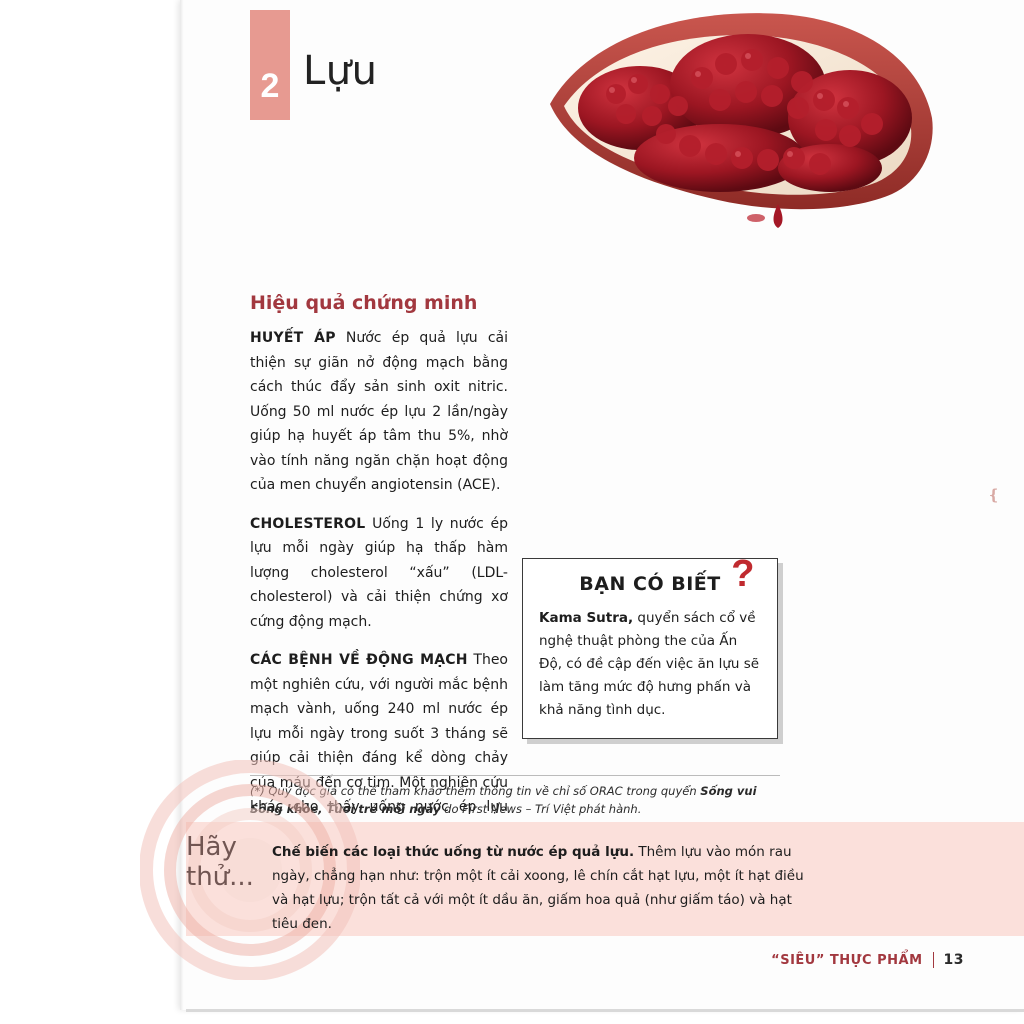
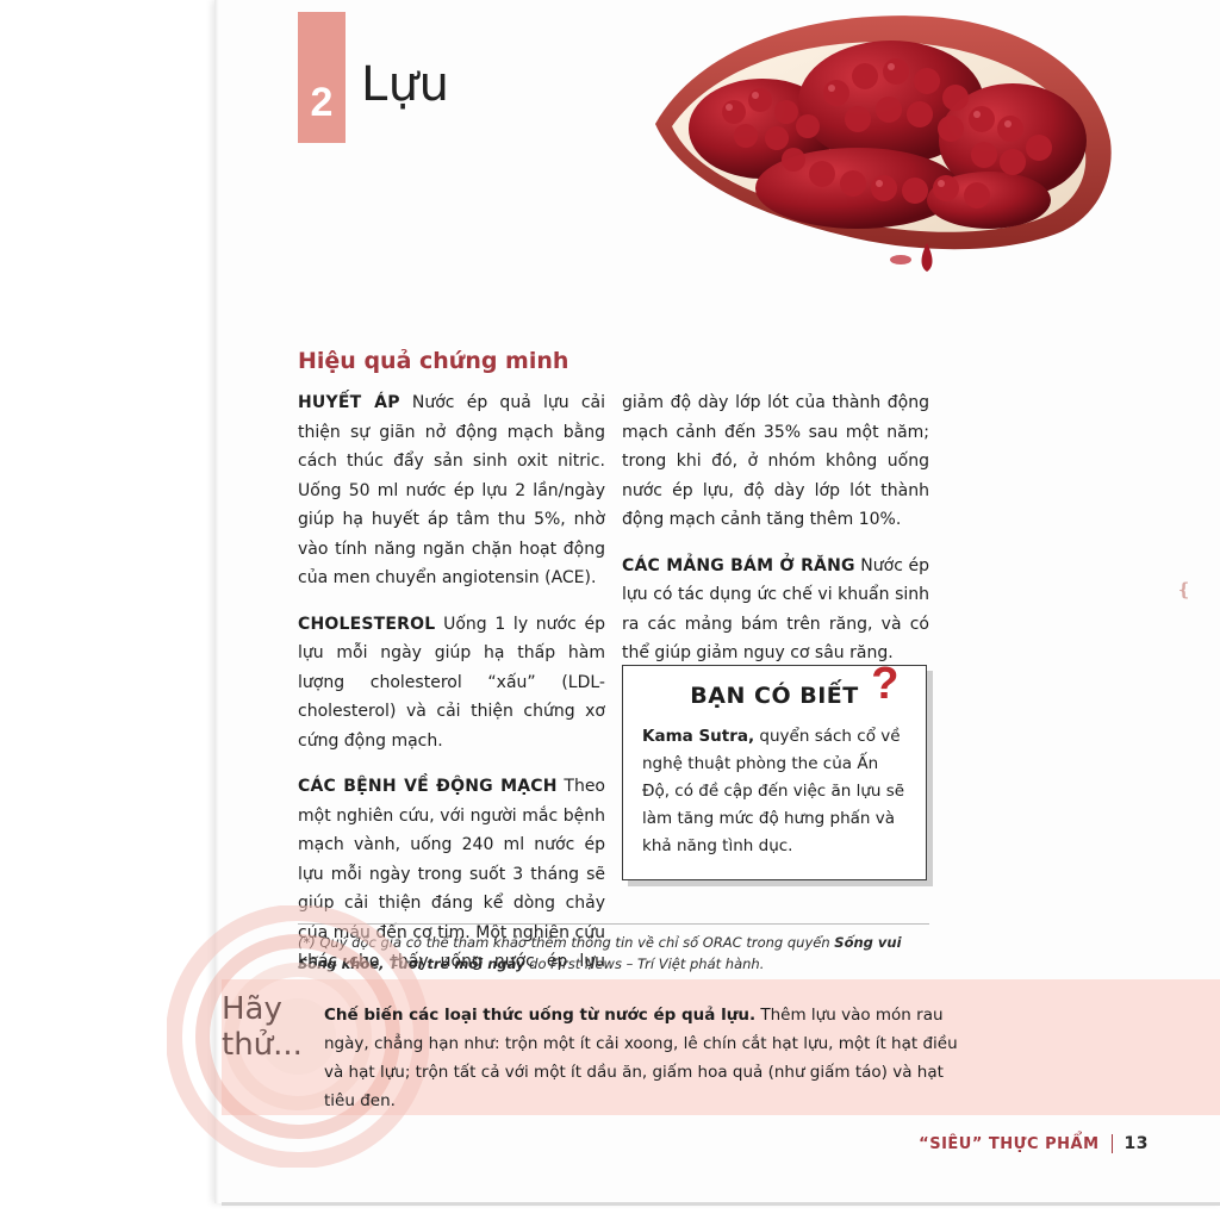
  2
  Lựu
  Hiệu quả chứng minh
  HUYẾT ÁP Nước ép quả lựu cải thiện sự giãn nở động mạch bằng cách thúc đẩy sản sinh oxit nitric. Uống 50 ml nước ép lựu 2 lần/ngày giúp hạ huyết áp tâm thu 5%, nhờ vào tính năng ngăn chặn hoạt động của men chuyển angiotensin (ACE).
  CHOLESTEROL Uống 1 ly nước ép lựu mỗi ngày giúp hạ thấp hàm lượng cholesterol “xấu” (LDL-cholesterol) và cải thiện chứng xơ cứng động mạch.
  CÁC BỆNH VỀ ĐỘNG MẠCH Theo một nghiên cứu, với người mắc bệnh mạch vành, uống 240 ml nước ép lựu mỗi ngày trong suốt 3 tháng sẽ giúp cải thiện đáng kể dòng chảy của máu đến cơ tim. Một nghiên cứu khác cho thấy uống nước ép lựu
+ giảm độ dày lớp lót của thành động mạch cảnh đến 35% sau một năm; trong khi đó, ở nhóm không uống nước ép lựu, độ dày lớp lót thành động mạch cảnh tăng thêm 10%.
+ CÁC MẢNG BÁM Ở RĂNG Nước ép lựu có tác dụng ức chế vi khuẩn sinh ra các mảng bám trên răng, và có thể giúp giảm nguy cơ sâu răng.
  BẠN CÓ BIẾT
  ?
  Kama Sutra, quyển sách cổ về nghệ thuật phòng the của Ấn Độ, có đề cập đến việc ăn lựu sẽ làm tăng mức độ hưng phấn và khả năng tình dục.
  ❴
  (*) Quý độc giả có thể tham khảo thêm thông tin về chỉ số ORAC trong quyển Sống vui Sống khỏe, Tươi trẻ mỗi ngày do First News – Trí Việt phát hành.
  Hãy thử...
  Chế biến các loại thức uống từ nước ép quả lựu. Thêm lựu vào món rau ngày, chẳng hạn như: trộn một ít cải xoong, lê chín cắt hạt lựu, một ít hạt điều và hạt lựu; trộn tất cả với một ít dầu ăn, giấm hoa quả (như giấm táo) và hạt tiêu đen.
  “SIÊU” THỰC PHẨM
  13
